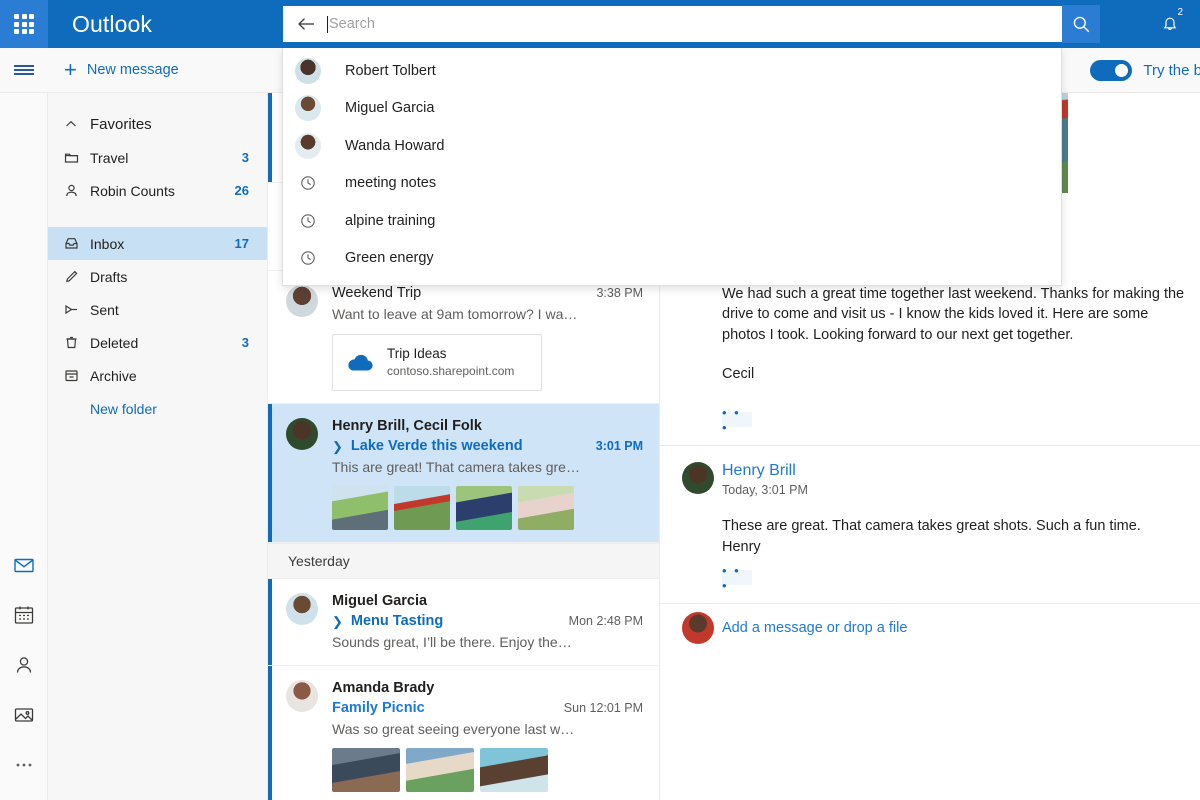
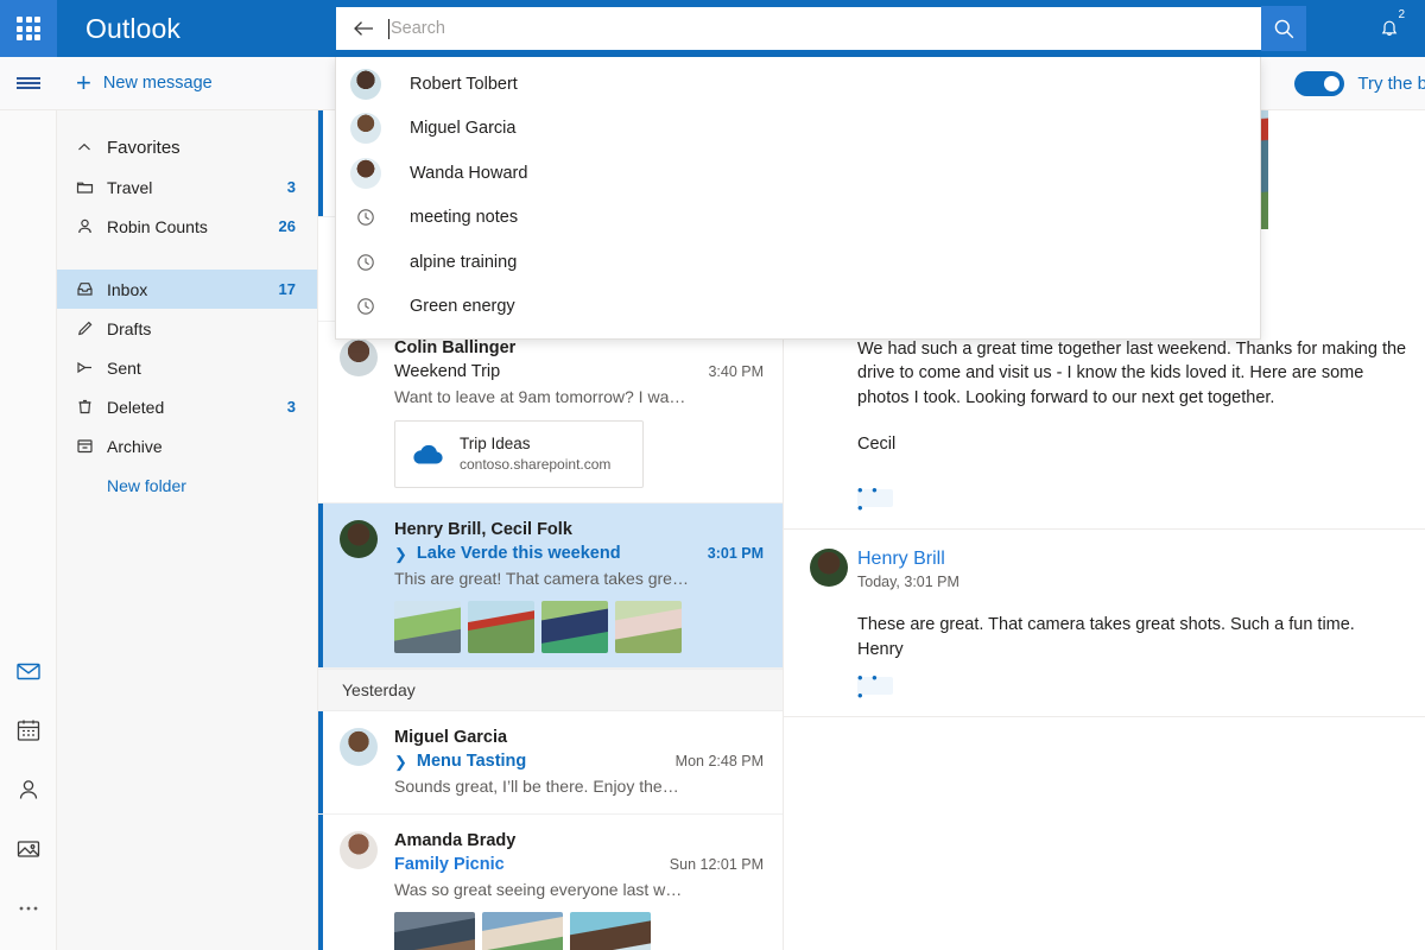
  Outlook
  2
  +
  New message
  Try the b
  Favorites
  Travel
  3
  Robin Counts
  26
  Inbox
  17
  Drafts
  Sent
  Deleted
  3
  Archive
  New folder
+ Colin Ballinger
  Weekend Trip
- 3:38 PM
+ 3:40 PM
  Want to leave at 9am tomorrow? I wa…
  Trip Ideas
  contoso.sharepoint.com
  Henry Brill, Cecil Folk
  ❯
  Lake Verde this weekend
  3:01 PM
  This are great! That camera takes gre…
  Yesterday
  Miguel Garcia
  ❯
  Menu Tasting
  Mon 2:48 PM
  Sounds great, I’ll be there. Enjoy the…
  Amanda Brady
  Family Picnic
  Sun 12:01 PM
  Was so great seeing everyone last w…
  We had such a great time together last weekend. Thanks for making the drive to come and visit us - I know the kids loved it. Here are some photos I took. Looking forward to our next get together.
  Cecil
  • • •
  Henry Brill
  Today, 3:01 PM
  These are great. That camera takes great shots. Such a fun time.
  Henry
  • • •
- Add a message or drop a file
  Search
  Robert Tolbert
  Miguel Garcia
  Wanda Howard
  meeting notes
  alpine training
  Green energy
